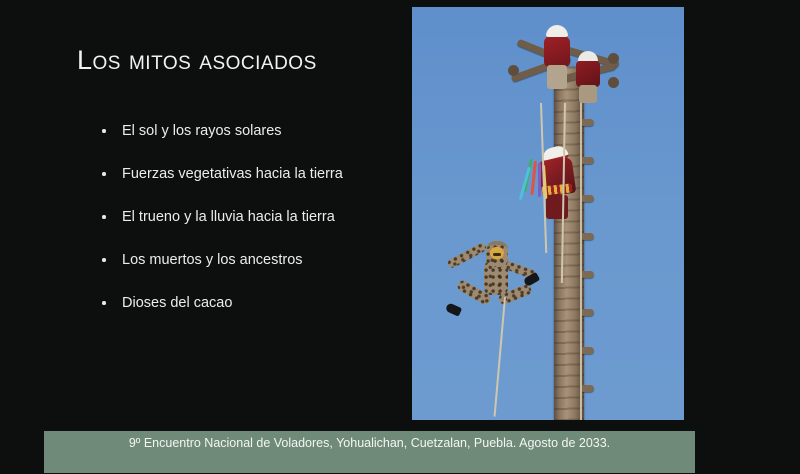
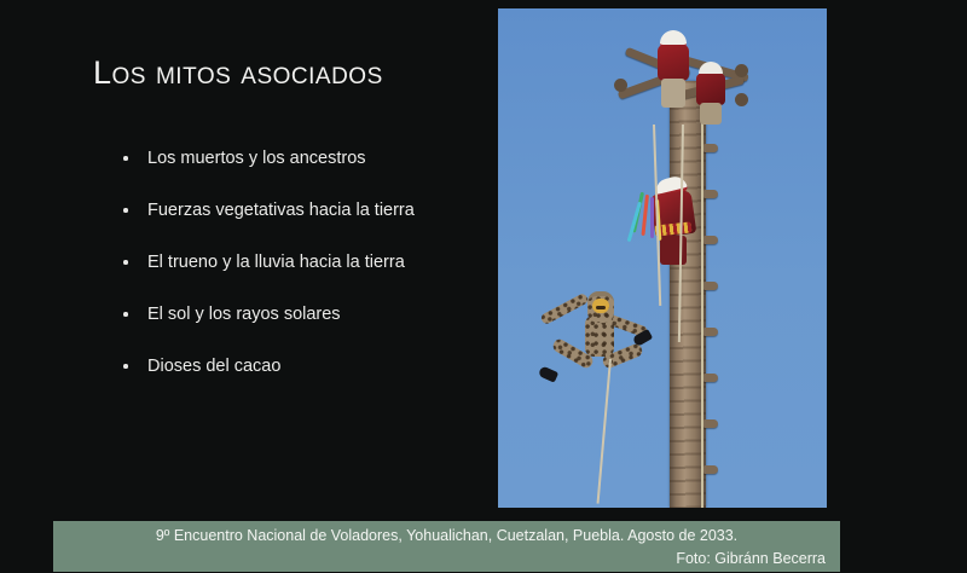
  Los mitos asociados
- El sol y los rayos solares
+ Los muertos y los ancestros
  Fuerzas vegetativas hacia la tierra
  El trueno y la lluvia hacia la tierra
- Los muertos y los ancestros
+ El sol y los rayos solares
  Dioses del cacao
  9º Encuentro Nacional de Voladores, Yohualichan, Cuetzalan, Puebla. Agosto de 2033.
+ Foto: Gibránn Becerra
